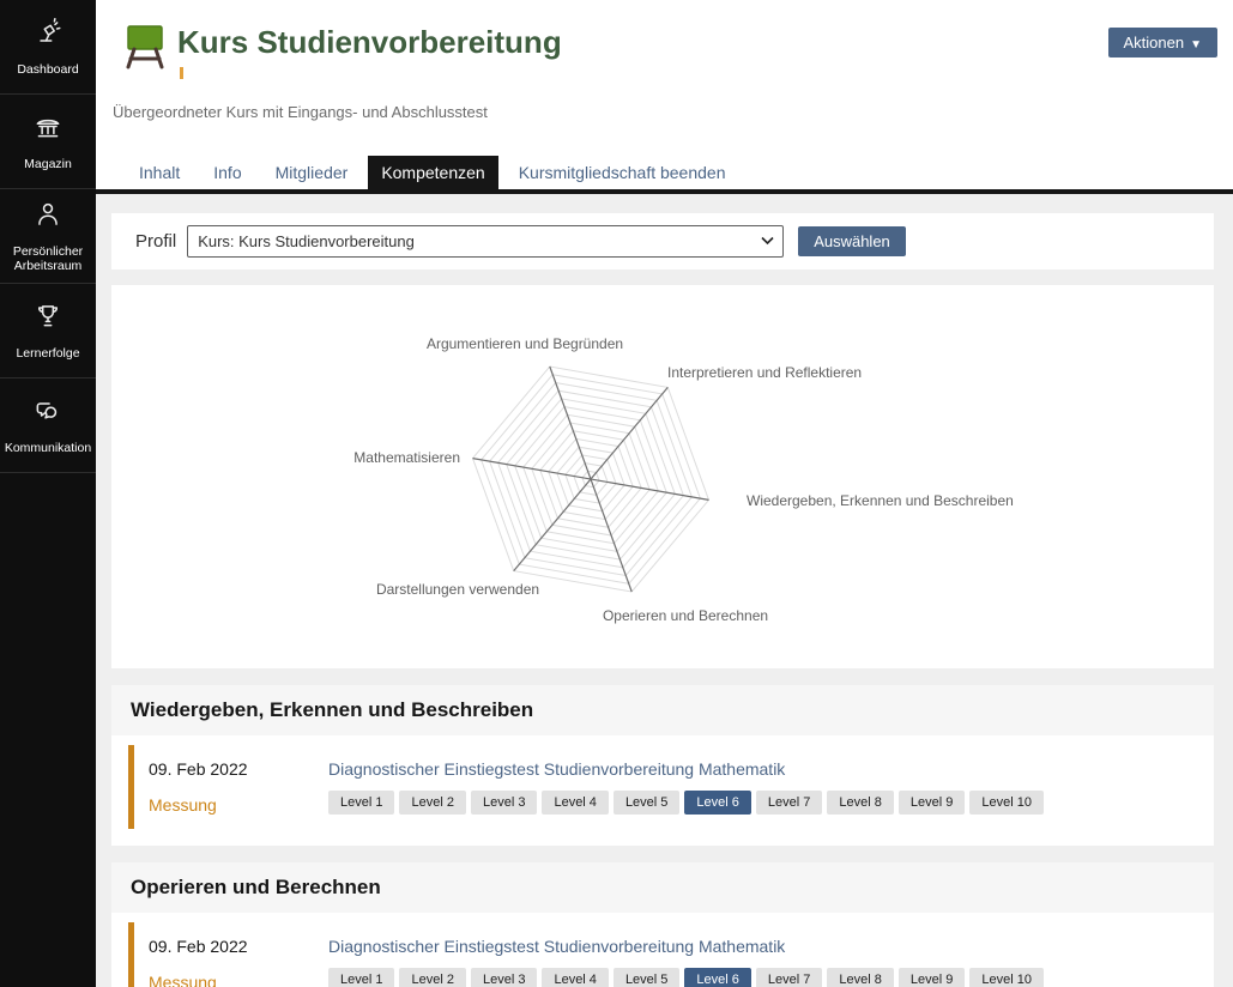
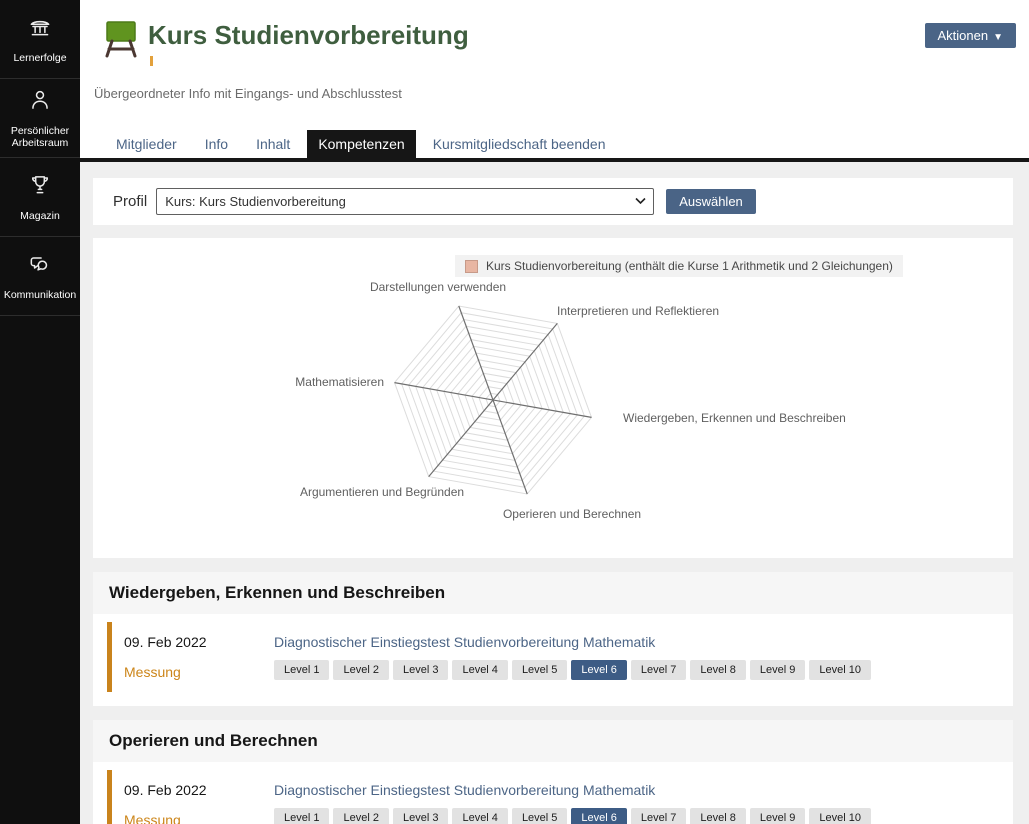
- Dashboard
- Magazin
+ Lernerfolge
  Persönlicher Arbeitsraum
- Lernerfolge
+ Magazin
  Kommunikation
  Kurs Studienvorbereitung
- Übergeordneter Kurs mit Eingangs- und Abschlusstest
+ Übergeordneter Info mit Eingangs- und Abschlusstest
  Aktionen ▼
- Inhalt
+ Mitglieder
  Info
- Mitglieder
+ Inhalt
  Kompetenzen
  Kursmitgliedschaft beenden
  Profil
  Kurs: Kurs Studienvorbereitung
  Auswählen
- Argumentieren und Begründen
+ Darstellungen verwenden
  Interpretieren und Reflektieren
  Mathematisieren
  Wiedergeben, Erkennen und Beschreiben
- Darstellungen verwenden
+ Argumentieren und Begründen
  Operieren und Berechnen
+ Kurs Studienvorbereitung (enthält die Kurse 1 Arithmetik und 2 Gleichungen)
  Wiedergeben, Erkennen und Beschreiben
  09. Feb 2022
  Messung
  Diagnostischer Einstiegstest Studienvorbereitung Mathematik
  Level 1
  Level 2
  Level 3
  Level 4
  Level 5
  Level 6
  Level 7
  Level 8
  Level 9
  Level 10
  Operieren und Berechnen
  09. Feb 2022
  Messung
  Diagnostischer Einstiegstest Studienvorbereitung Mathematik
  Level 1
  Level 2
  Level 3
  Level 4
  Level 5
  Level 6
  Level 7
  Level 8
  Level 9
  Level 10
